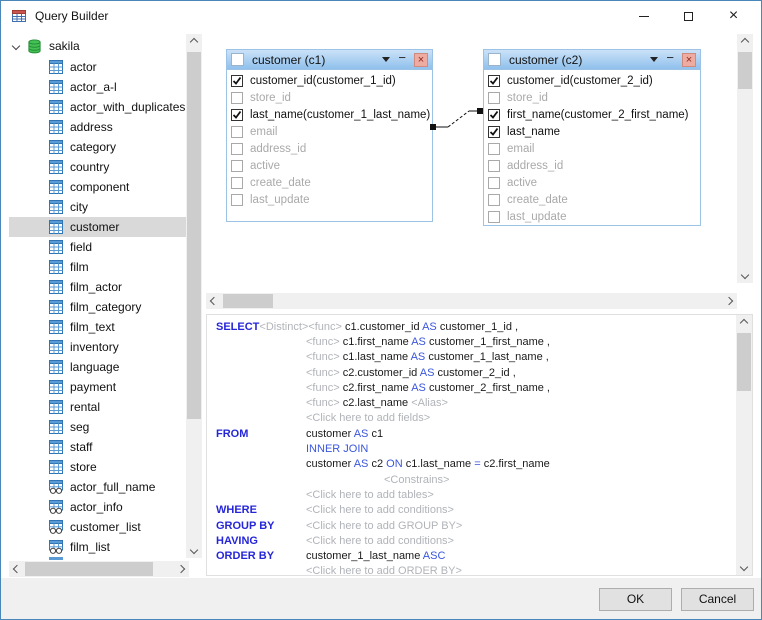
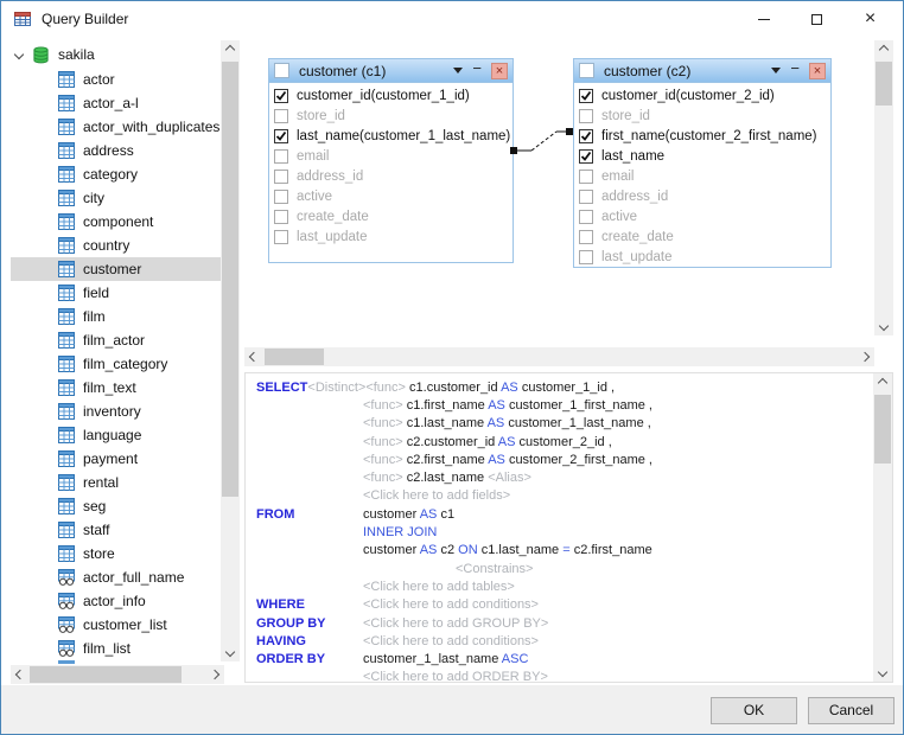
  Query Builder
  ×
  sakila
  actor
  actor_a-l
  actor_with_duplicates
  address
  category
- country
+ city
  component
- city
+ country
  customer
  field
  film
  film_actor
  film_category
  film_text
  inventory
  language
  payment
  rental
  seg
  staff
  store
  actor_full_name
  actor_info
  customer_list
  film_list
  customer (c1)
  −
  ×
  customer_id(customer_1_id)
  store_id
  last_name(customer_1_last_name)
  email
  address_id
  active
  create_date
  last_update
  customer (c2)
  −
  ×
  customer_id(customer_2_id)
  store_id
  first_name(customer_2_first_name)
  last_name
  email
  address_id
  active
  create_date
  last_update
  SELECT<Distinct>
  <func> c1.customer_id AS customer_1_id ,
  <func> c1.first_name AS customer_1_first_name ,
  <func> c1.last_name AS customer_1_last_name ,
  <func> c2.customer_id AS customer_2_id ,
  <func> c2.first_name AS customer_2_first_name ,
  <func> c2.last_name <Alias>
  <Click here to add fields>
  FROM
  customer AS c1
  INNER JOIN
  customer AS c2 ON c1.last_name = c2.first_name
  <Constrains>
  <Click here to add tables>
  WHERE
  <Click here to add conditions>
  GROUP BY
  <Click here to add GROUP BY>
  HAVING
  <Click here to add conditions>
  ORDER BY
  customer_1_last_name ASC
  <Click here to add ORDER BY>
  OK
  Cancel
